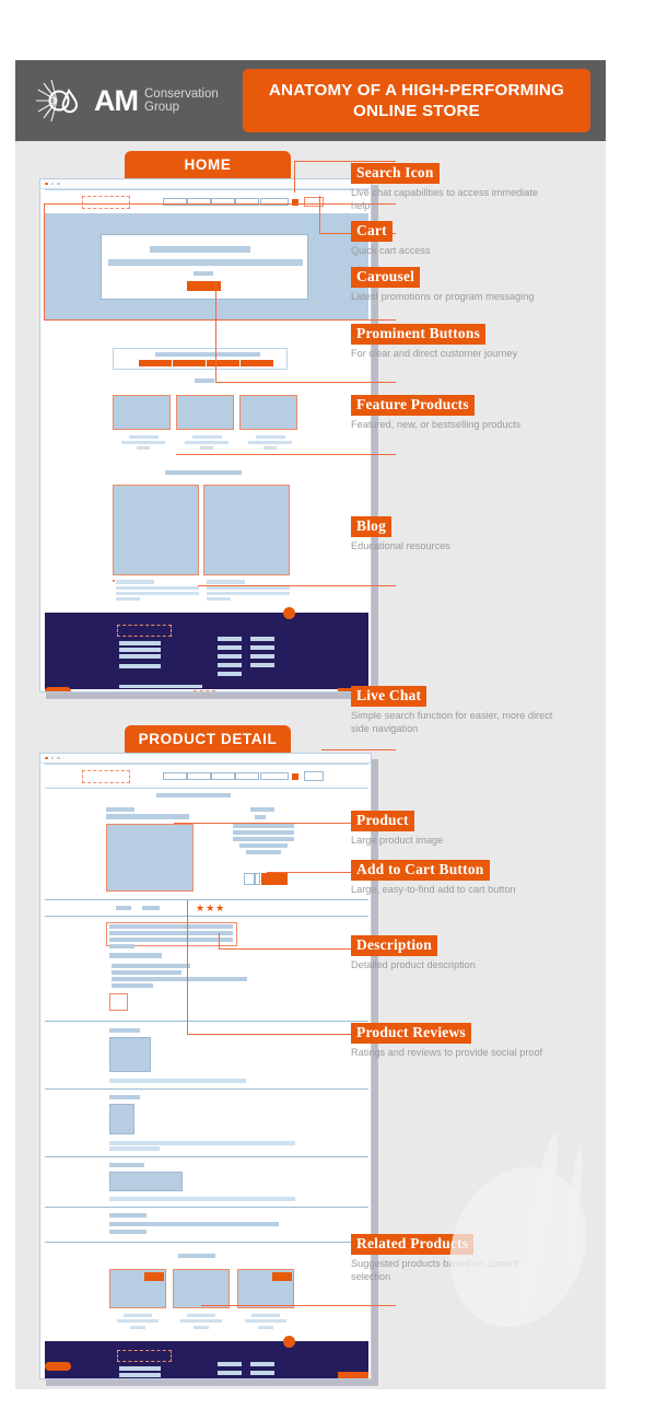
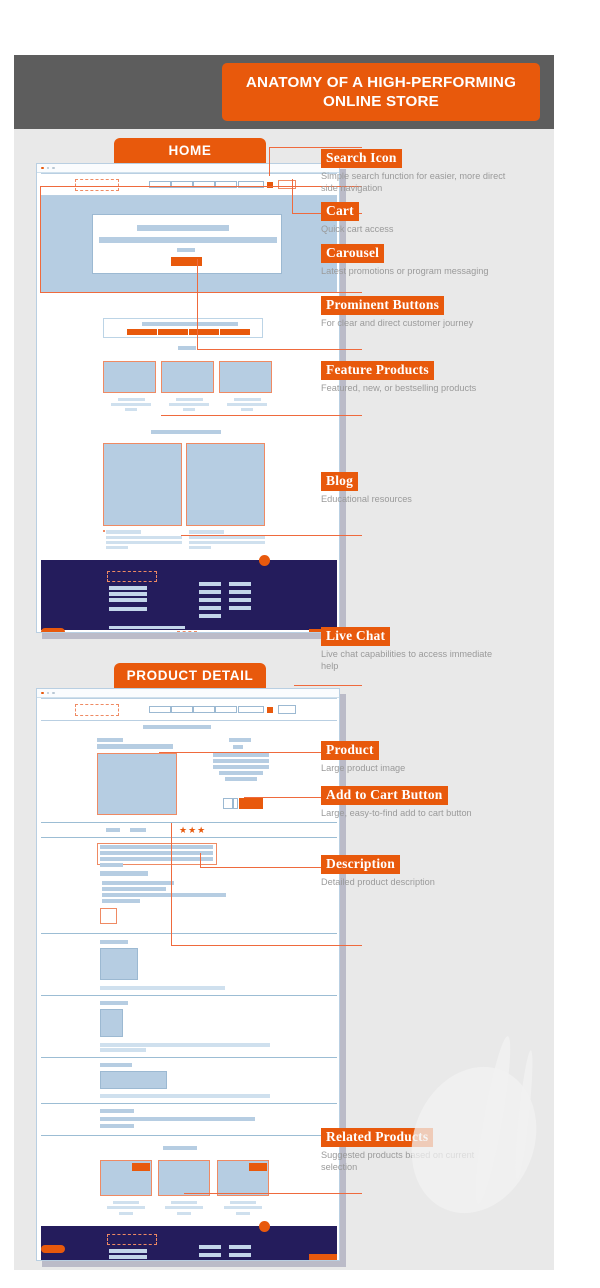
- AM
- Conservation
- Group
  ANATOMY OF A HIGH-PERFORMING
  ONLINE STORE
  HOME
  Search Icon
- Live chat capabilities to access immediate help
+ Simple search function for easier, more direct side navigation
  Cart
  Quick cart access
  Carousel
  Latest promotions or program messaging
  Prominent Buttons
  For clear and direct customer journey
  Feature Products
  Featured, new, or bestselling products
  Blog
  Educational resources
  Live Chat
- Simple search function for easier, more direct side navigation
+ Live chat capabilities to access immediate help
  PRODUCT DETAIL
  ★★★
  Product
  Large product image
  Add to Cart Button
  Large, easy-to-find add to cart button
  Description
  Detailed product description
- Product Reviews
- Ratings and reviews to provide social proof
  Related Products
  Suggested products based on current selection
